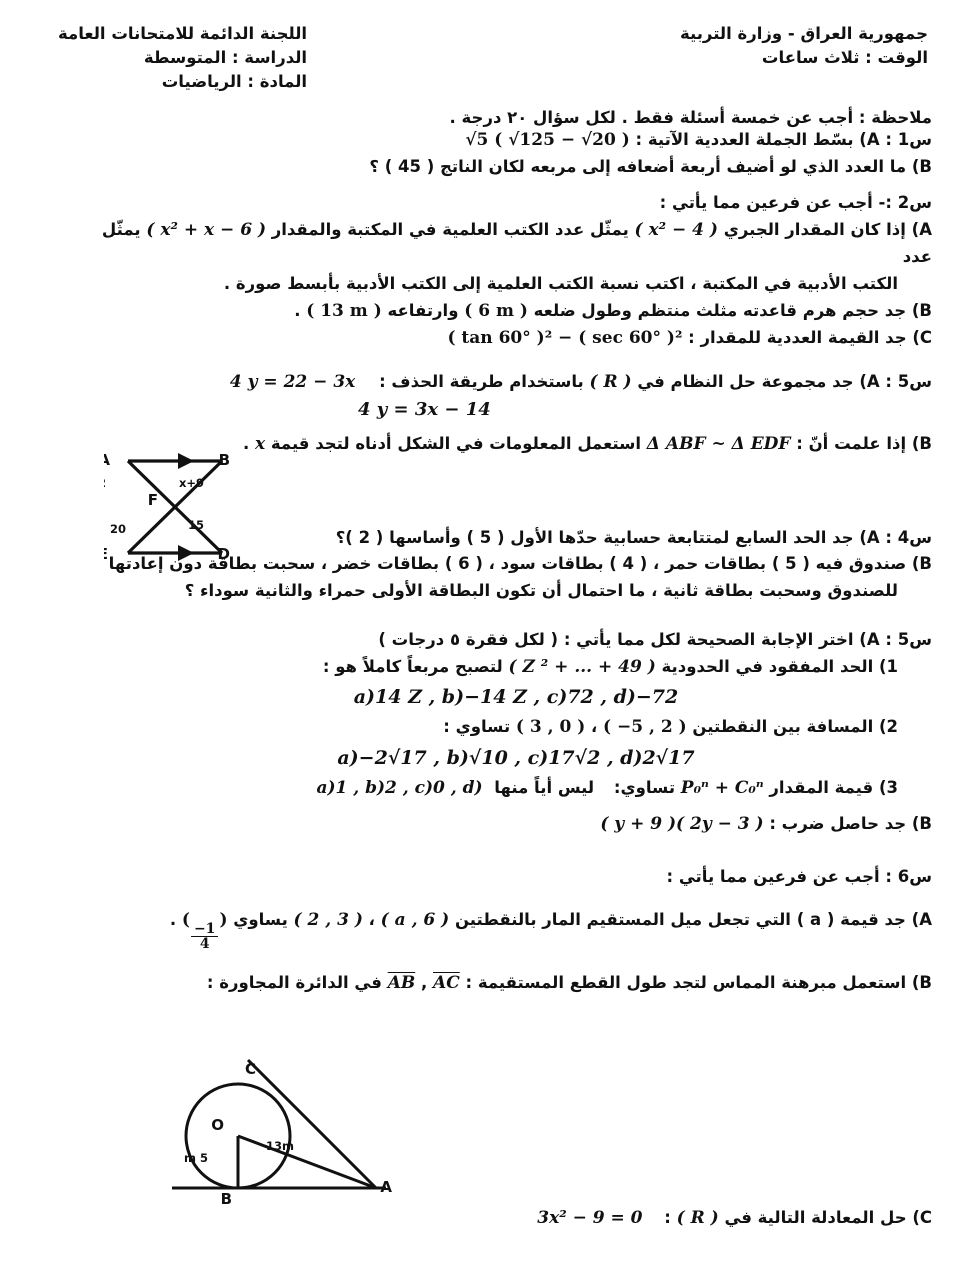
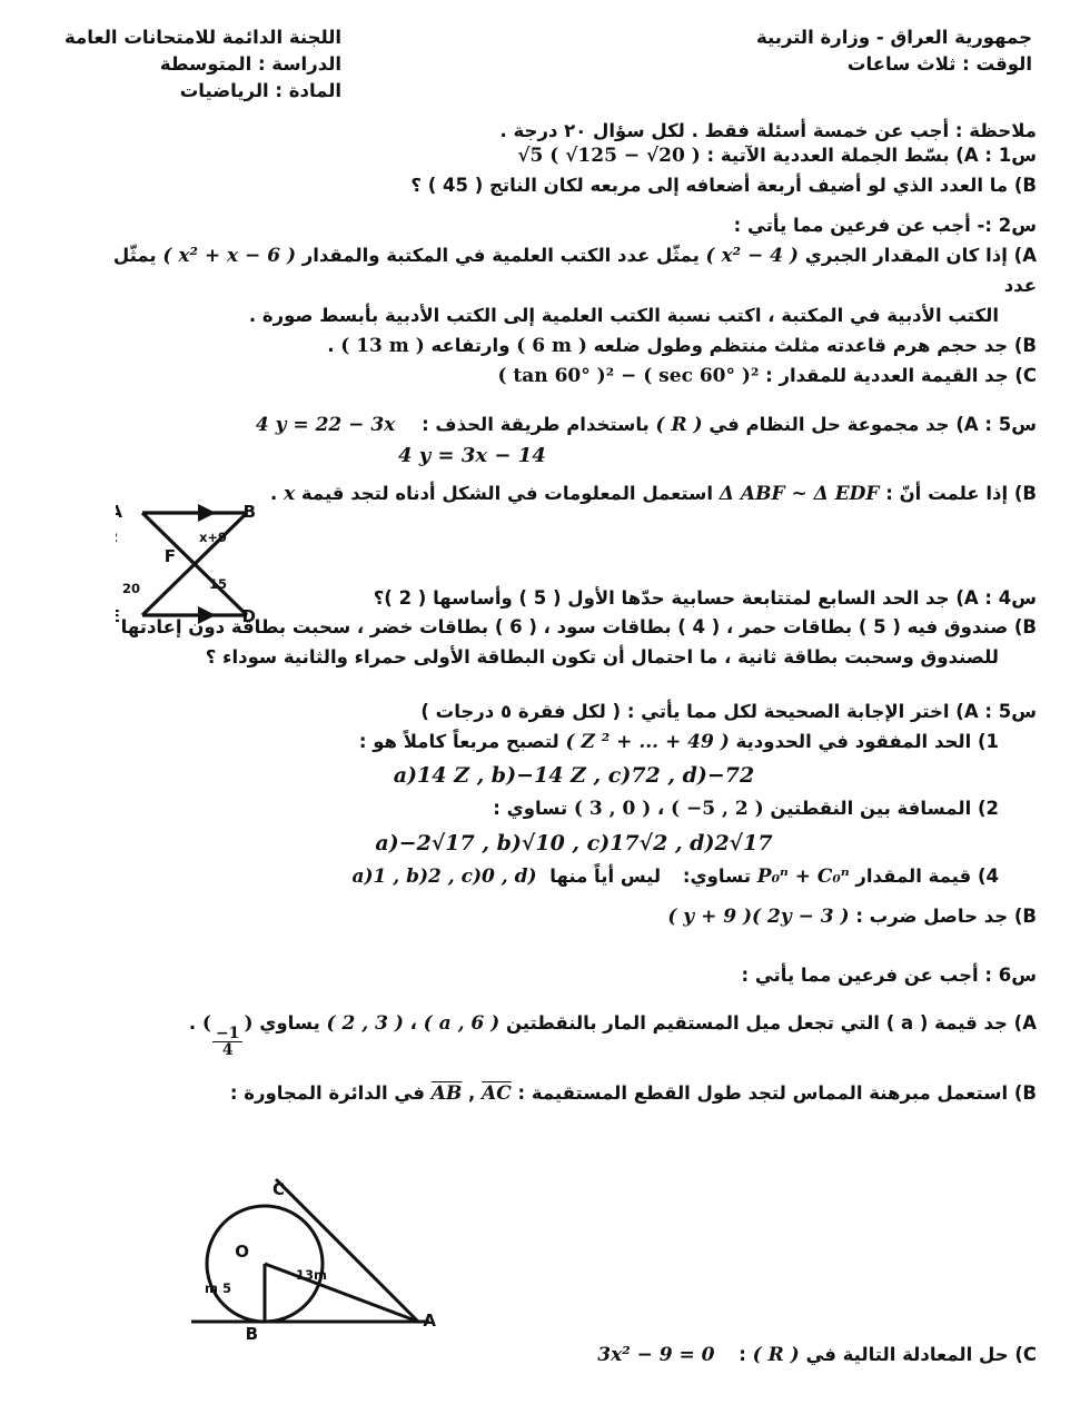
  اللجنة الدائمة للامتحانات العامة
  الدراسة : المتوسطة
  المادة : الرياضيات
  جمهورية العراق - وزارة التربية
  الوقت : ثلاث ساعات
  ملاحظة : أجب عن خمسة أسئلة فقط . لكل سؤال ٢٠ درجة .
  س1 : A) بسّط الجملة العددية الآتية : √5 ( √125 − √20 )
  B) ما العدد الذي لو أضيف أربعة أضعافه إلى مربعه لكان الناتج ( 45 ) ؟
  س2 :- أجب عن فرعين مما يأتي :
  A) إذا كان المقدار الجبري ( x² − 4 ) يمثّل عدد الكتب العلمية في المكتبة والمقدار ( x² + x − 6 ) يمثّل عدد
  الكتب الأدبية في المكتبة ، اكتب نسبة الكتب العلمية إلى الكتب الأدبية بأبسط صورة .
  B) جد حجم هرم قاعدته مثلث منتظم وطول ضلعه ( 6 m ) وارتفاعه ( 13 m ) .
  C) جد القيمة العددية للمقدار : ( tan 60° )² − ( sec 60° )²
  س5 : A) جد مجموعة حل النظام في ( R ) باستخدام طريقة الحذف : 4 y = 22 − 3x
  4 y = 3x − 14
  B) إذا علمت أنّ : Δ ABF ~ Δ EDF استعمل المعلومات في الشكل أدناه لتجد قيمة x .
  A
  B
  F
  D
  x+9
  20
  15
  س4 : A) جد الحد السابع لمتتابعة حسابية حدّها الأول ( 5 ) وأساسها ( 2 )؟
  B) صندوق فيه ( 5 ) بطاقات حمر ، ( 4 ) بطاقات سود ، ( 6 ) بطاقات خضر ، سحبت بطاقة دون إعادتها
  للصندوق وسحبت بطاقة ثانية ، ما احتمال أن تكون البطاقة الأولى حمراء والثانية سوداء ؟
  س5 : A) اختر الإجابة الصحيحة لكل مما يأتي : ( لكل فقرة ٥ درجات )
  1) الحد المفقود في الحدودية ( Z ² + ... + 49 ) لتصبح مربعاً كاملاً هو :
  a)14 Z , b)−14 Z , c)72 , d)−72
  2) المسافة بين النقطتين ( −5 , 2 ) ، ( 3 , 0 ) تساوي :
  a)−2√17 , b)√10 , c)17√2 , d)2√17
- 3) قيمة المقدار P₀ⁿ + C₀ⁿ تساوي: ليس أياً منها a)1 , b)2 , c)0 , d)
+ 4) قيمة المقدار P₀ⁿ + C₀ⁿ تساوي: ليس أياً منها a)1 , b)2 , c)0 , d)
  B) جد حاصل ضرب : ( y + 9 )( 2y − 3 )
  س6 : أجب عن فرعين مما يأتي :
  A) جد قيمة ( a ) التي تجعل ميل المستقيم المار بالنقطتين ( a , 6 ) ، ( 2 , 3 ) يساوي (
  −1
  4
  ) .
  B) استعمل مبرهنة المماس لتجد طول القطع المستقيمة : AC , AB في الدائرة المجاورة :
  C
  O
  A
  B
  5 m
  13m
  C) حل المعادلة التالية في ( R ) : 3x² − 9 = 0
